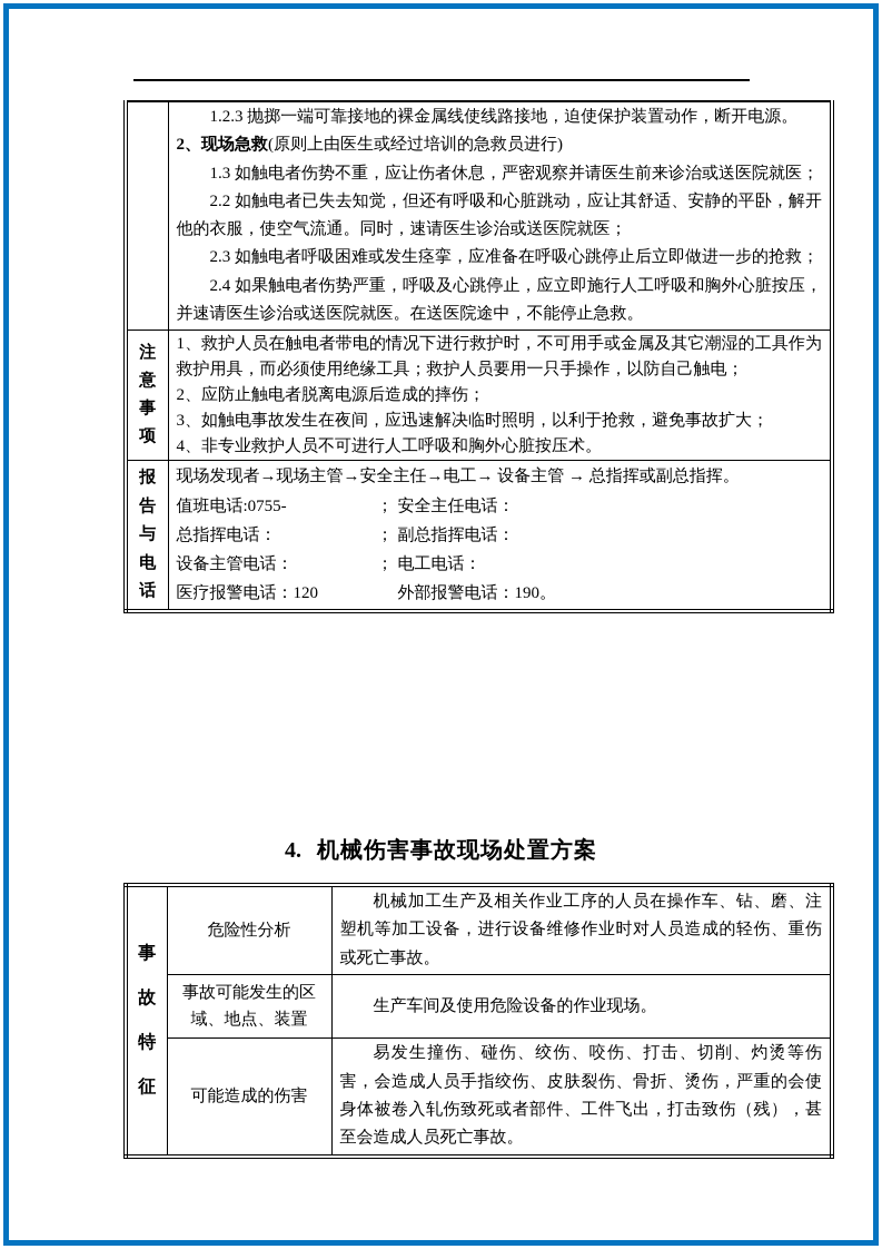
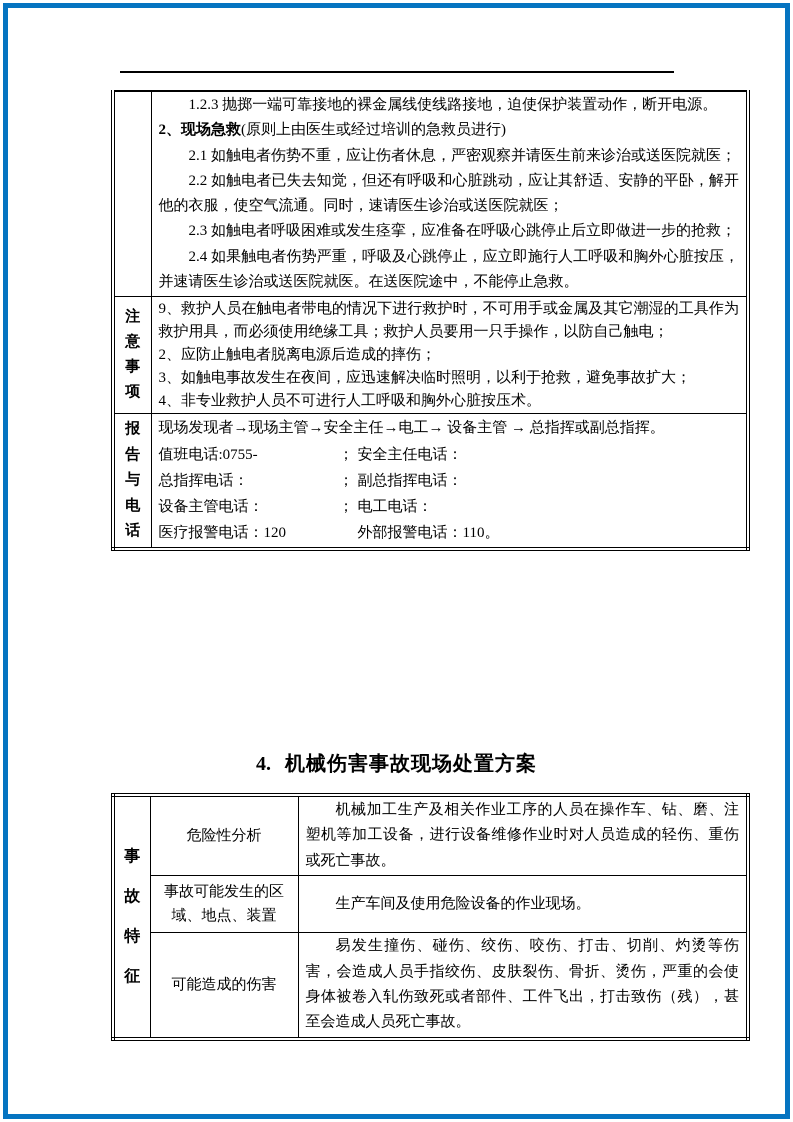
- 	1.2.3 抛掷一端可靠接地的裸金属线使线路接地，迫使保护装置动作，断开电源。 2、现场急救(原则上由医生或经过培训的急救员进行) 1.3 如触电者伤势不重，应让伤者休息，严密观察并请医生前来诊治或送医院就医； 2.2 如触电者已失去知觉，但还有呼吸和心脏跳动，应让其舒适、安静的平卧，解开他的衣服，使空气流通。同时，速请医生诊治或送医院就医； 2.3 如触电者呼吸困难或发生痉挛，应准备在呼吸心跳停止后立即做进一步的抢救； 2.4 如果触电者伤势严重，呼吸及心跳停止，应立即施行人工呼吸和胸外心脏按压，并速请医生诊治或送医院就医。在送医院途中，不能停止急救。
+ 	1.2.3 抛掷一端可靠接地的裸金属线使线路接地，迫使保护装置动作，断开电源。 2、现场急救(原则上由医生或经过培训的急救员进行) 2.1 如触电者伤势不重，应让伤者休息，严密观察并请医生前来诊治或送医院就医； 2.2 如触电者已失去知觉，但还有呼吸和心脏跳动，应让其舒适、安静的平卧，解开他的衣服，使空气流通。同时，速请医生诊治或送医院就医； 2.3 如触电者呼吸困难或发生痉挛，应准备在呼吸心跳停止后立即做进一步的抢救； 2.4 如果触电者伤势严重，呼吸及心跳停止，应立即施行人工呼吸和胸外心脏按压，并速请医生诊治或送医院就医。在送医院途中，不能停止急救。
- 注意事项	1、救护人员在触电者带电的情况下进行救护时，不可用手或金属及其它潮湿的工具作为救护用具，而必须使用绝缘工具；救护人员要用一只手操作，以防自己触电； 2、应防止触电者脱离电源后造成的摔伤； 3、如触电事故发生在夜间，应迅速解决临时照明，以利于抢救，避免事故扩大； 4、非专业救护人员不可进行人工呼吸和胸外心脏按压术。
+ 注意事项	9、救护人员在触电者带电的情况下进行救护时，不可用手或金属及其它潮湿的工具作为救护用具，而必须使用绝缘工具；救护人员要用一只手操作，以防自己触电； 2、应防止触电者脱离电源后造成的摔伤； 3、如触电事故发生在夜间，应迅速解决临时照明，以利于抢救，避免事故扩大； 4、非专业救护人员不可进行人工呼吸和胸外心脏按压术。
- 报告与电话	现场发现者→现场主管→安全主任→电工→ 设备主管 → 总指挥或副总指挥。 值班电话:0755- ； 安全主任电话： 总指挥电话： ； 副总指挥电话： 设备主管电话： ； 电工电话： 医疗报警电话：120 外部报警电话：190。
+ 报告与电话	现场发现者→现场主管→安全主任→电工→ 设备主管 → 总指挥或副总指挥。 值班电话:0755- ； 安全主任电话： 总指挥电话： ； 副总指挥电话： 设备主管电话： ； 电工电话： 医疗报警电话：120 外部报警电话：110。
  4. 机械伤害事故现场处置方案
  事故特征	危险性分析	机械加工生产及相关作业工序的人员在操作车、钻、磨、注塑机等加工设备，进行设备维修作业时对人员造成的轻伤、重伤或死亡事故。
  事故可能发生的区域、地点、装置	生产车间及使用危险设备的作业现场。
  可能造成的伤害	易发生撞伤、碰伤、绞伤、咬伤、打击、切削、灼烫等伤害，会造成人员手指绞伤、皮肤裂伤、骨折、烫伤，严重的会使身体被卷入轧伤致死或者部件、工件飞出，打击致伤（残），甚至会造成人员死亡事故。
